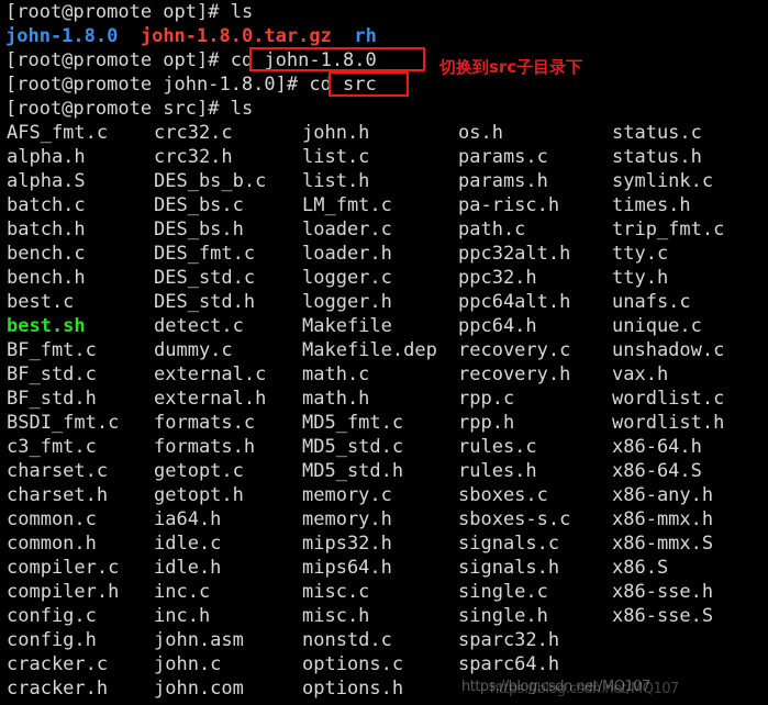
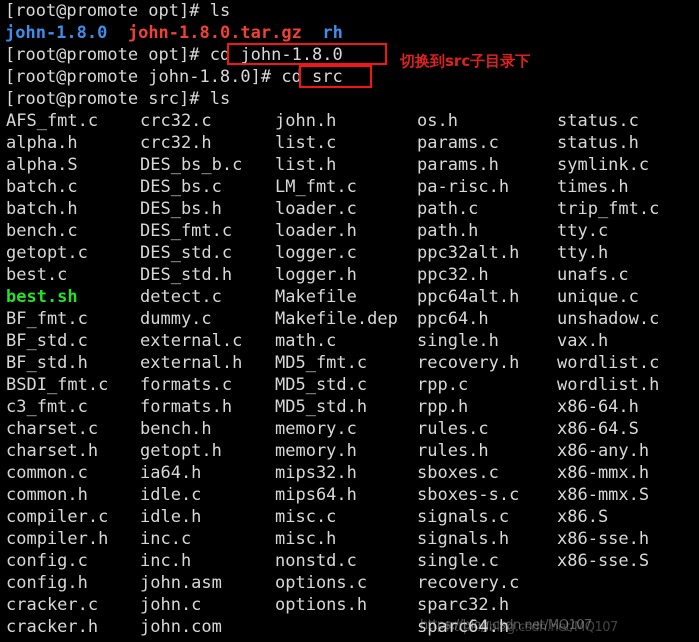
  [root@promote opt]# ls
  john-1.8.0 john-1.8.0.tar.gz rh
  [root@promote opt]# cd john-1.8.0
  [root@promote john-1.8.0]# cd src
  [root@promote src]# ls
  AFS_fmt.c
  alpha.h
  alpha.S
  batch.c
  batch.h
  bench.c
- bench.h
+ getopt.c
  best.c
  best.sh
  BF_fmt.c
  BF_std.c
  BF_std.h
  BSDI_fmt.c
  c3_fmt.c
  charset.c
  charset.h
  common.c
  common.h
  compiler.c
  compiler.h
  config.c
  config.h
  cracker.c
  cracker.h
  crc32.c
  crc32.h
  DES_bs_b.c
  DES_bs.c
  DES_bs.h
  DES_fmt.c
  DES_std.c
  DES_std.h
  detect.c
  dummy.c
  external.c
  external.h
  formats.c
  formats.h
- getopt.c
+ bench.h
  getopt.h
  ia64.h
  idle.c
  idle.h
  inc.c
  inc.h
  john.asm
  john.c
  john.com
  john.h
  list.c
  list.h
  LM_fmt.c
  loader.c
  loader.h
  logger.c
  logger.h
  Makefile
  Makefile.dep
  math.c
- math.h
  MD5_fmt.c
  MD5_std.c
  MD5_std.h
  memory.c
  memory.h
  mips32.h
  mips64.h
  misc.c
  misc.h
  nonstd.c
  options.c
  options.h
  os.h
  params.c
  params.h
  pa-risc.h
  path.c
+ path.h
  ppc32alt.h
  ppc32.h
  ppc64alt.h
  ppc64.h
- recovery.c
+ single.h
  recovery.h
  rpp.c
  rpp.h
  rules.c
  rules.h
  sboxes.c
  sboxes-s.c
  signals.c
  signals.h
  single.c
- single.h
+ recovery.c
  sparc32.h
  sparc64.h
  status.c
  status.h
  symlink.c
  times.h
  trip_fmt.c
  tty.c
  tty.h
  unafs.c
  unique.c
  unshadow.c
  vax.h
  wordlist.c
  wordlist.h
  x86-64.h
  x86-64.S
  x86-any.h
  x86-mmx.h
  x86-mmx.S
  x86.S
  x86-sse.h
  x86-sse.S
  切换到src子目录下
  https://blog.csdn.net/MQ107
  https://blog.csdn.net/MQ107
